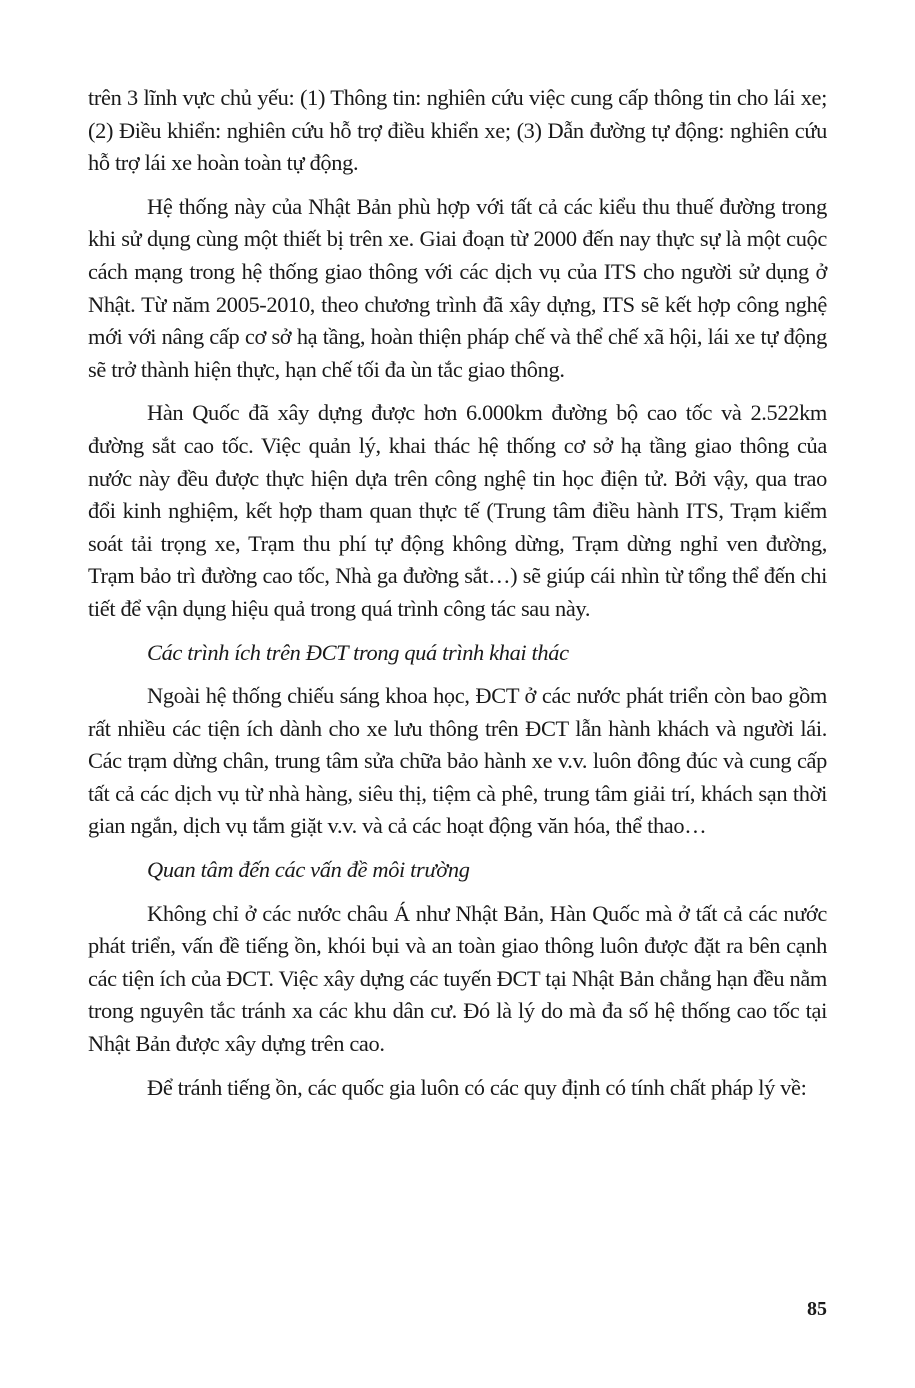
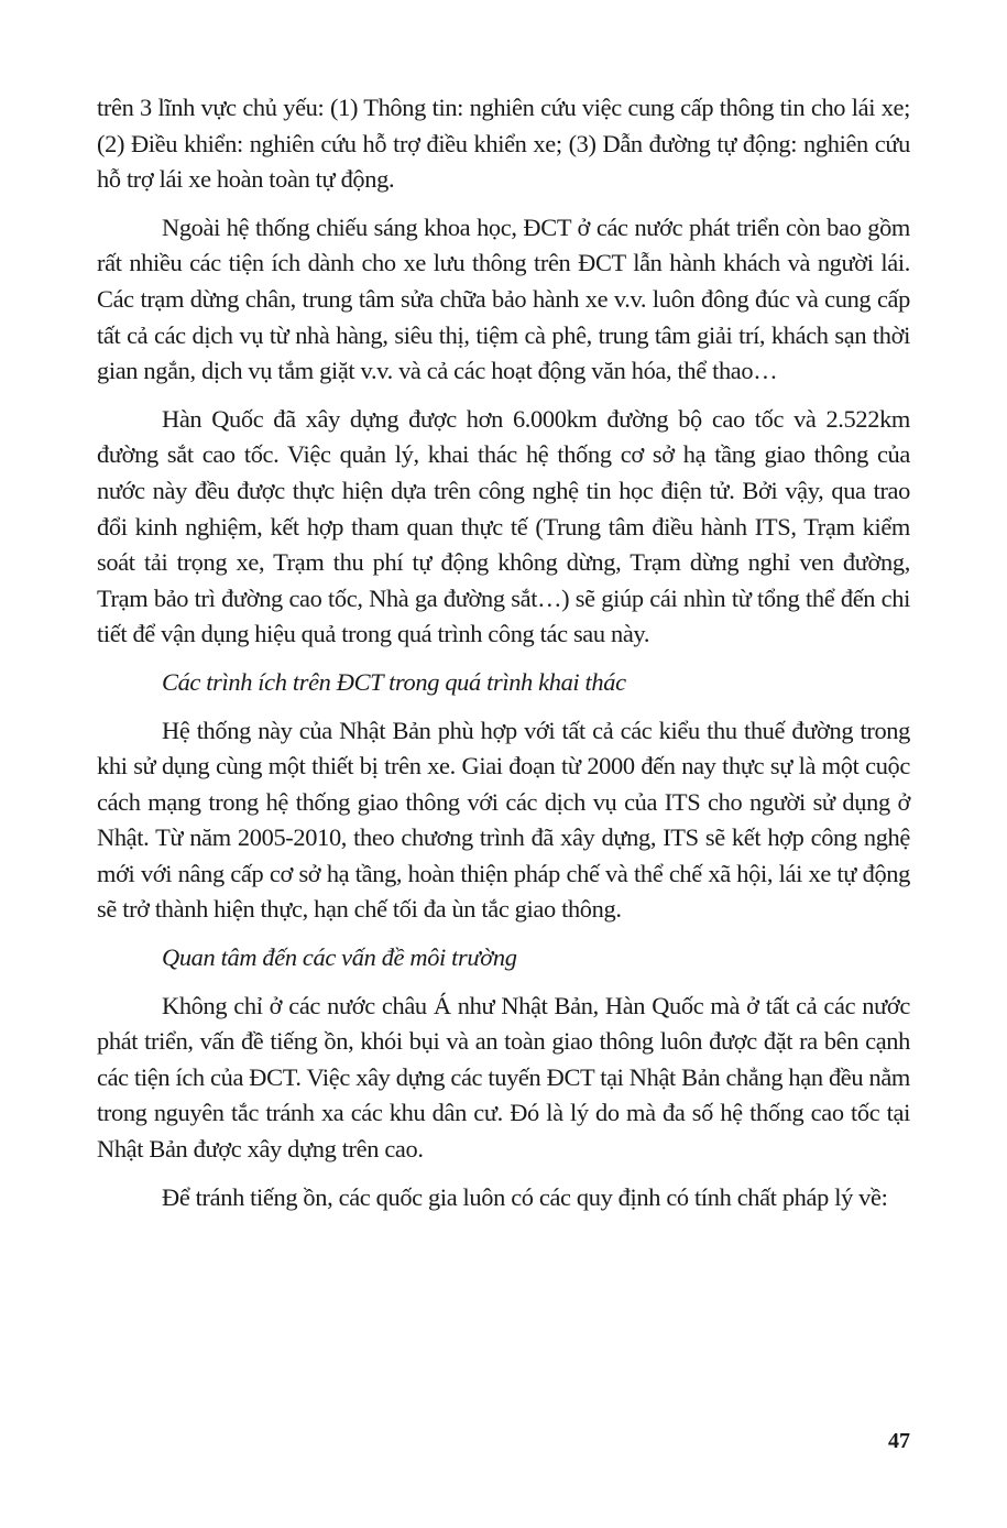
  trên 3 lĩnh vực chủ yếu: (1) Thông tin: nghiên cứu việc cung cấp thông tin cho lái xe; (2) Điều khiển: nghiên cứu hỗ trợ điều khiển xe; (3) Dẫn đường tự động: nghiên cứu hỗ trợ lái xe hoàn toàn tự động.
- Hệ thống này của Nhật Bản phù hợp với tất cả các kiểu thu thuế đường trong khi sử dụng cùng một thiết bị trên xe. Giai đoạn từ 2000 đến nay thực sự là một cuộc cách mạng trong hệ thống giao thông với các dịch vụ của ITS cho người sử dụng ở Nhật. Từ năm 2005-2010, theo chương trình đã xây dựng, ITS sẽ kết hợp công nghệ mới với nâng cấp cơ sở hạ tầng, hoàn thiện pháp chế và thể chế xã hội, lái xe tự động sẽ trở thành hiện thực, hạn chế tối đa ùn tắc giao thông.
+ Ngoài hệ thống chiếu sáng khoa học, ĐCT ở các nước phát triển còn bao gồm rất nhiều các tiện ích dành cho xe lưu thông trên ĐCT lẫn hành khách và người lái. Các trạm dừng chân, trung tâm sửa chữa bảo hành xe v.v. luôn đông đúc và cung cấp tất cả các dịch vụ từ nhà hàng, siêu thị, tiệm cà phê, trung tâm giải trí, khách sạn thời gian ngắn, dịch vụ tắm giặt v.v. và cả các hoạt động văn hóa, thể thao…
  Hàn Quốc đã xây dựng được hơn 6.000km đường bộ cao tốc và 2.522km đường sắt cao tốc. Việc quản lý, khai thác hệ thống cơ sở hạ tầng giao thông của nước này đều được thực hiện dựa trên công nghệ tin học điện tử. Bởi vậy, qua trao đổi kinh nghiệm, kết hợp tham quan thực tế (Trung tâm điều hành ITS, Trạm kiểm soát tải trọng xe, Trạm thu phí tự động không dừng, Trạm dừng nghỉ ven đường, Trạm bảo trì đường cao tốc, Nhà ga đường sắt…) sẽ giúp cái nhìn từ tổng thể đến chi tiết để vận dụng hiệu quả trong quá trình công tác sau này.
  Các trình ích trên ĐCT trong quá trình khai thác
- Ngoài hệ thống chiếu sáng khoa học, ĐCT ở các nước phát triển còn bao gồm rất nhiều các tiện ích dành cho xe lưu thông trên ĐCT lẫn hành khách và người lái. Các trạm dừng chân, trung tâm sửa chữa bảo hành xe v.v. luôn đông đúc và cung cấp tất cả các dịch vụ từ nhà hàng, siêu thị, tiệm cà phê, trung tâm giải trí, khách sạn thời gian ngắn, dịch vụ tắm giặt v.v. và cả các hoạt động văn hóa, thể thao…
+ Hệ thống này của Nhật Bản phù hợp với tất cả các kiểu thu thuế đường trong khi sử dụng cùng một thiết bị trên xe. Giai đoạn từ 2000 đến nay thực sự là một cuộc cách mạng trong hệ thống giao thông với các dịch vụ của ITS cho người sử dụng ở Nhật. Từ năm 2005-2010, theo chương trình đã xây dựng, ITS sẽ kết hợp công nghệ mới với nâng cấp cơ sở hạ tầng, hoàn thiện pháp chế và thể chế xã hội, lái xe tự động sẽ trở thành hiện thực, hạn chế tối đa ùn tắc giao thông.
  Quan tâm đến các vấn đề môi trường
  Không chỉ ở các nước châu Á như Nhật Bản, Hàn Quốc mà ở tất cả các nước phát triển, vấn đề tiếng ồn, khói bụi và an toàn giao thông luôn được đặt ra bên cạnh các tiện ích của ĐCT. Việc xây dựng các tuyến ĐCT tại Nhật Bản chẳng hạn đều nằm trong nguyên tắc tránh xa các khu dân cư. Đó là lý do mà đa số hệ thống cao tốc tại Nhật Bản được xây dựng trên cao.
  Để tránh tiếng ồn, các quốc gia luôn có các quy định có tính chất pháp lý về:
- 85
+ 47
